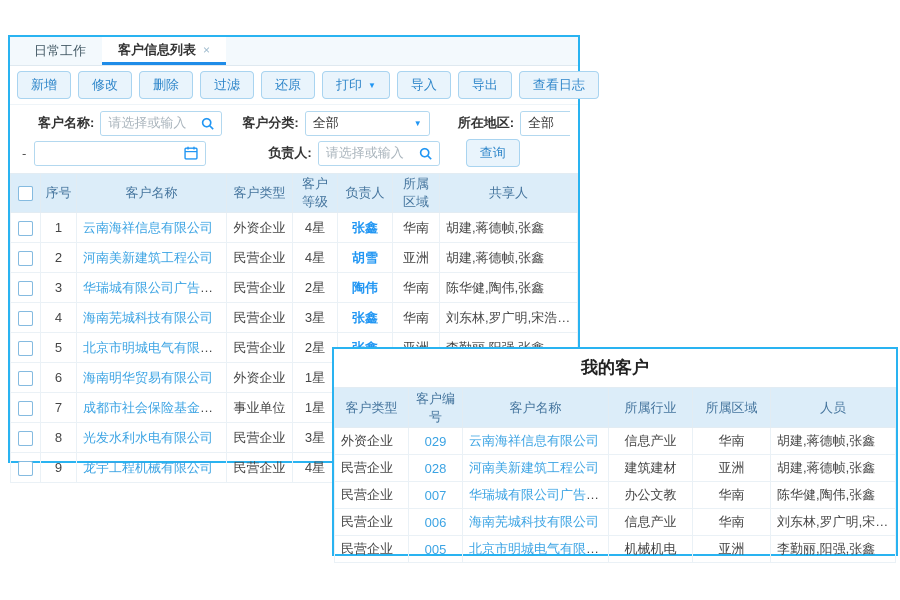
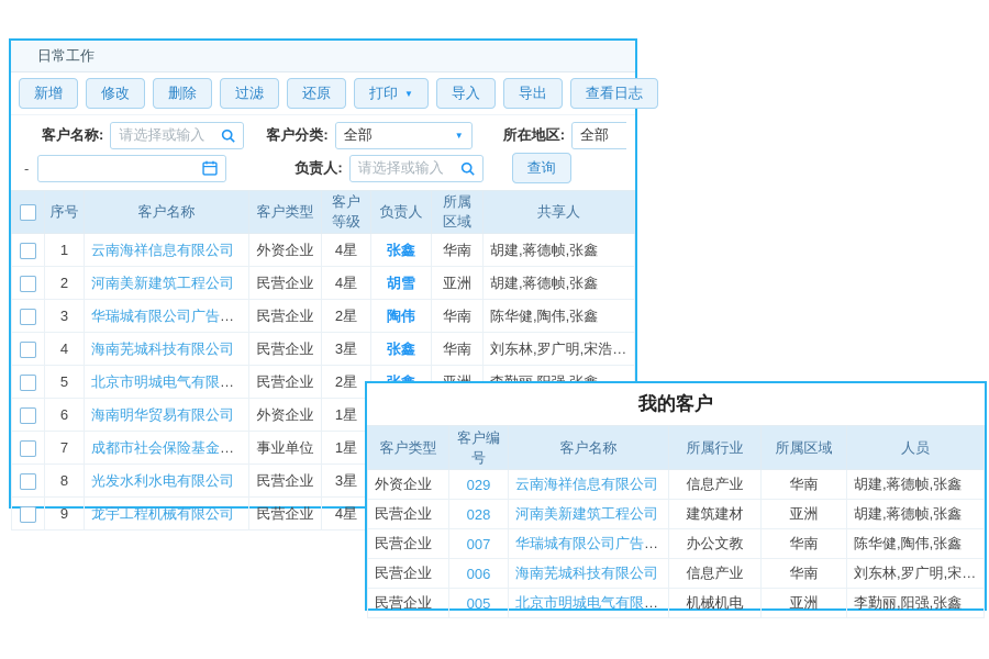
  日常工作
- 客户信息列表
- ×
  新增
  修改
  删除
  过滤
  还原
  打印
  ▼
  导入
  导出
  查看日志
  客户名称:
  请选择或输入
  客户分类:
  全部
  ▼
  所在地区:
  全部
  -
  负责人:
  请选择或输入
  查询
  	序号	客户名称	客户类型	客户等级	负责人	所属区域	共享人
  	1	云南海祥信息有限公司	外资企业	4星	张鑫	华南	胡建,蒋德帧,张鑫
  	2	河南美新建筑工程公司	民营企业	4星	胡雪	亚洲	胡建,蒋德帧,张鑫
  	3	华瑞城有限公司广告设计	民营企业	2星	陶伟	华南	陈华健,陶伟,张鑫
  	4	海南芜城科技有限公司	民营企业	3星	张鑫	华南	刘东林,罗广明,宋浩然,
  	6	海南明华贸易有限公司	外资企业	1星
  	7	成都市社会保险基金管理	事业单位	1星
  	8	光发水利水电有限公司	民营企业	3星
  	9	龙宇工程机械有限公司	民营企业	4星
  我的客户
  客户类型	客户编号	客户名称	所属行业	所属区域	人员
  外资企业	029	云南海祥信息有限公司	信息产业	华南	胡建,蒋德帧,张鑫
  民营企业	028	河南美新建筑工程公司	建筑建材	亚洲	胡建,蒋德帧,张鑫
  民营企业	007	华瑞城有限公司广告设计	办公文教	华南	陈华健,陶伟,张鑫
  民营企业	006	海南芜城科技有限公司	信息产业	华南	刘东林,罗广明,宋浩然
  民营企业	005	北京市明城电气有限公司	机械机电	亚洲	李勤丽,阳强,张鑫
